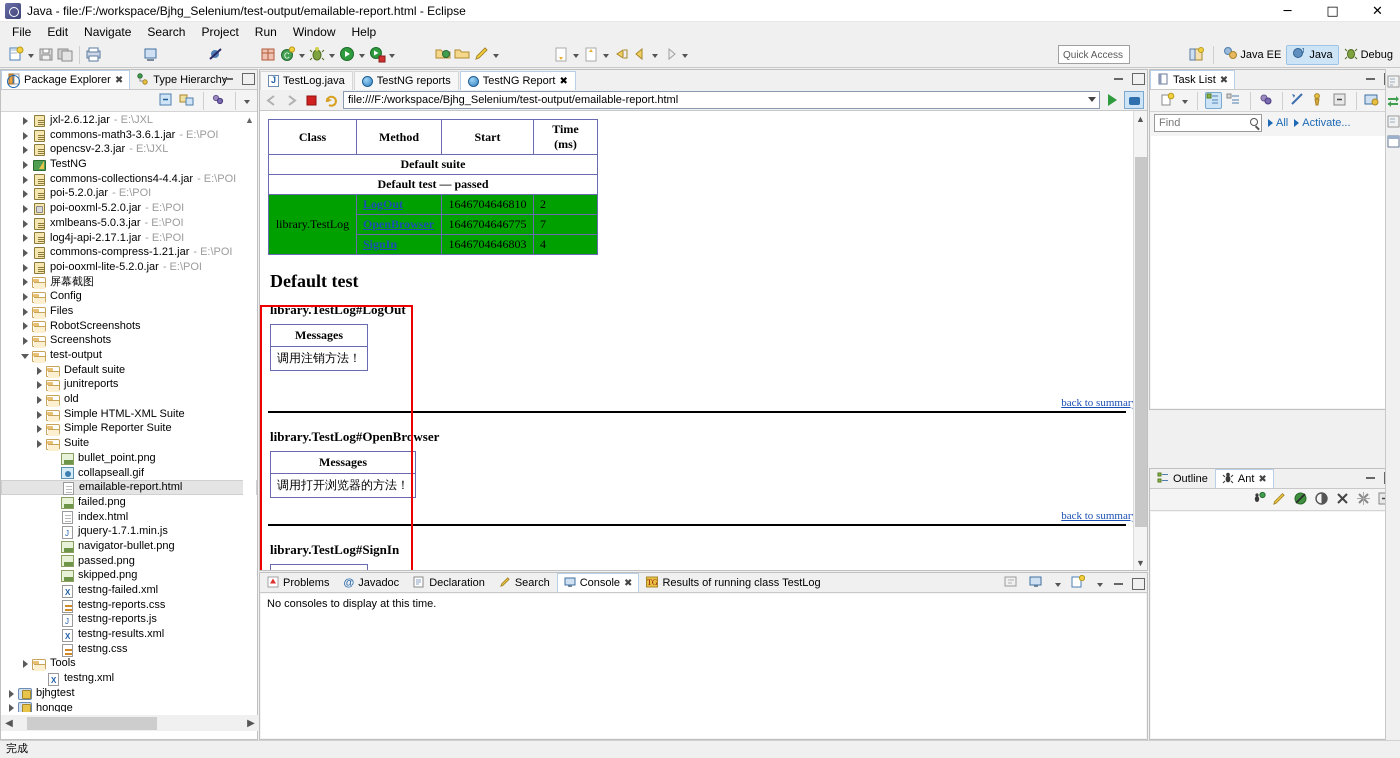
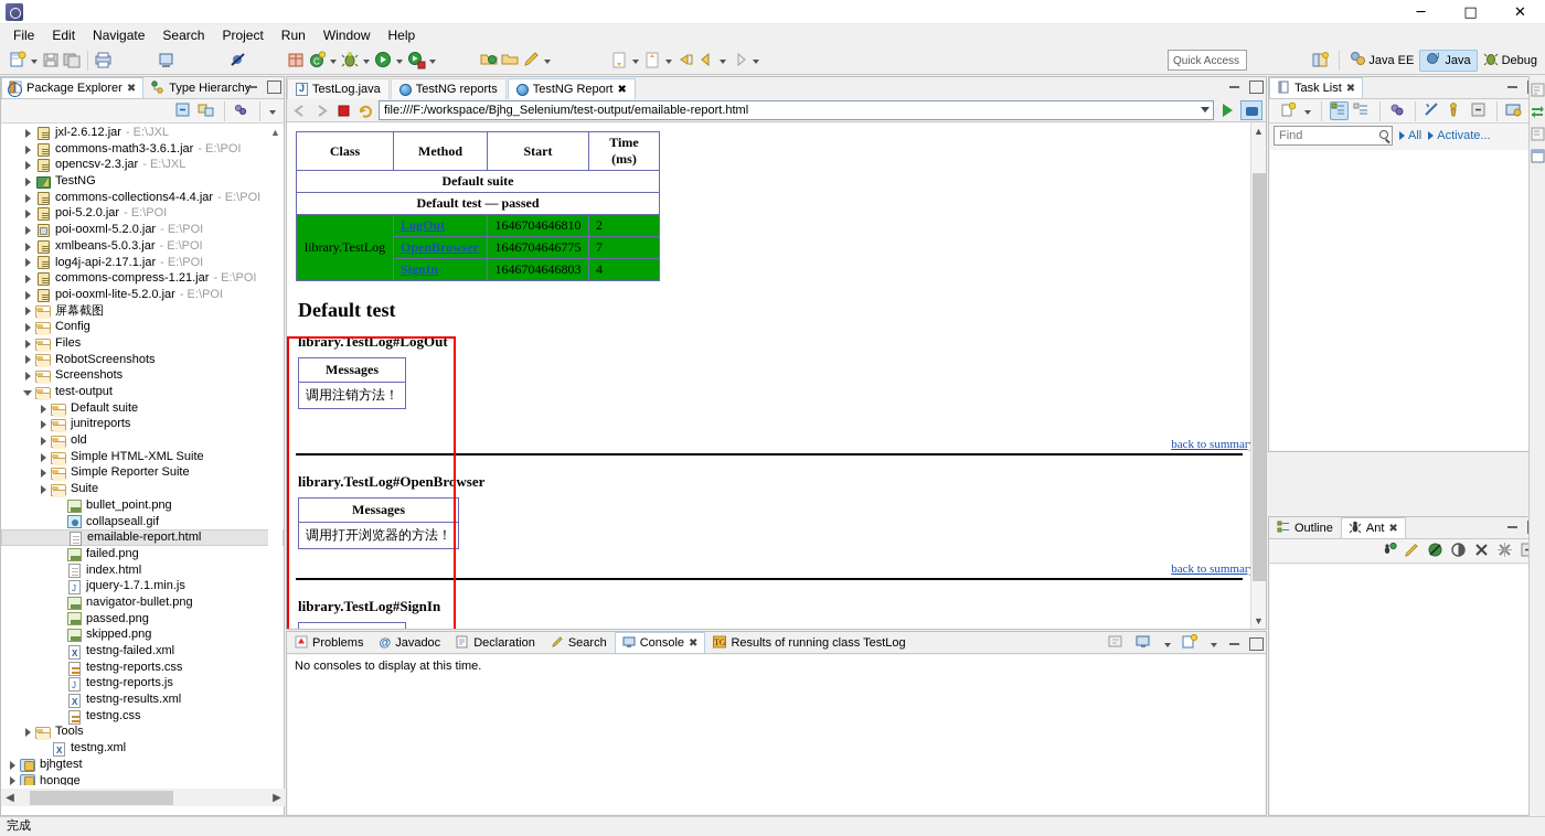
- Java - file:/F:/workspace/Bjhg_Selenium/test-output/emailable-report.html - Eclipse
  ─
  □
  ✕
  File
  Edit
  Navigate
  Search
  Project
  Run
  Window
  Help
  C
  Quick Access
  Java EE
  Java
  Debug
  Package Explorer
  ✖
  Type Hierarch
  jxl-2.6.12.jar
  - E:\JXL
  commons-math3-3.6.1.jar
  - E:\POI
  opencsv-2.3.jar
  - E:\JXL
  TestNG
  commons-collections4-4.4.jar
  - E:\POI
  poi-5.2.0.jar
  - E:\POI
  poi-ooxml-5.2.0.jar
  - E:\POI
  xmlbeans-5.0.3.jar
  - E:\POI
  log4j-api-2.17.1.jar
  - E:\POI
  commons-compress-1.21.jar
  - E:\POI
  poi-ooxml-lite-5.2.0.jar
  - E:\POI
  屏幕截图
  Config
  Files
  RobotScreenshots
  Screenshots
  test-output
  Default suite
  junitreports
  old
  Simple HTML-XML Suite
  Simple Reporter Suite
  Suite
  bullet_point.png
  collapseall.gif
  emailable-report.html
  failed.png
  index.html
  jquery-1.7.1.min.js
  navigator-bullet.png
  passed.png
  skipped.png
  testng-failed.xml
  testng-reports.css
  testng-reports.js
  testng-results.xml
  testng.css
  Tools
  testng.xml
  bjhgtest
  hongge
  ▲
  ◀
  ▶
  TestLog.java
  TestNG reports
  TestNG Report
  ✖
  file:///F:/workspace/Bjhg_Selenium/test-output/emailable-report.html
  Class	Method	Start	Time (ms)
  Default suite
  Default test — passed
  library.TestLog	LogOut	1646704646810	2
  OpenBrowser	1646704646775	7
  SignIn	1646704646803	4
  Default test
  library.TestLog#LogOut
  Messages
  调用注销方法！
  back to summar
  library.TestLog#OpenBrowser
  Messages
  调用打开浏览器的方法！
  back to summar
  library.TestLog#SignIn
  ▲
  ▼
  Problems
  @
  Javadoc
  Declaration
  Search
  Console
  ✖
  TG
  Results of running class TestLog
  No consoles to display at this time.
  Task List
  ✖
  Find
  All
  Activate...
  Outline
  Ant
  ✖
  完成
